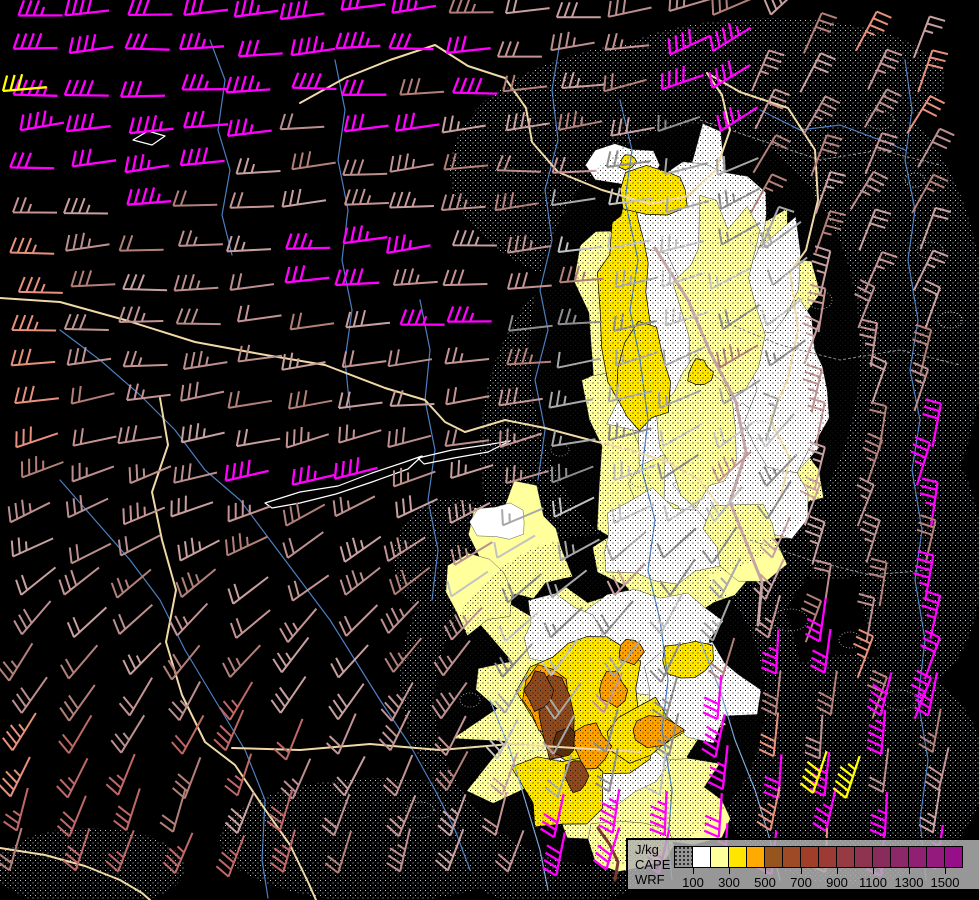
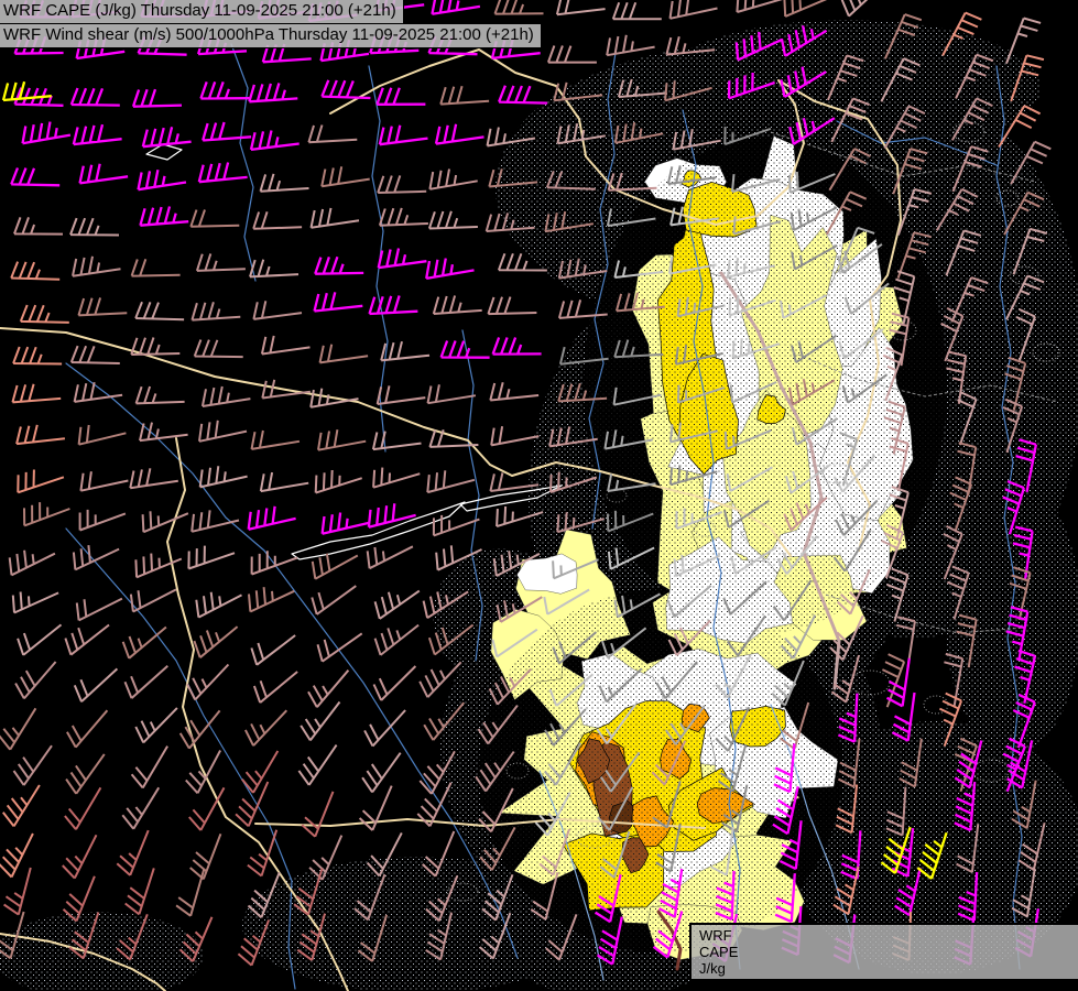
+ WRF CAPE (J/kg) Thursday 11-09-2025 21:00 (+21h)
+ WRF Wind shear (m/s) 500/1000hPa Thursday 11-09-2025 21:00 (+21h)
- J/kg
+ WRF
  CAPE
- WRF
+ J/kg
- 100
- 300
- 500
- 700
- 900
- 1100
- 1300
- 1500
